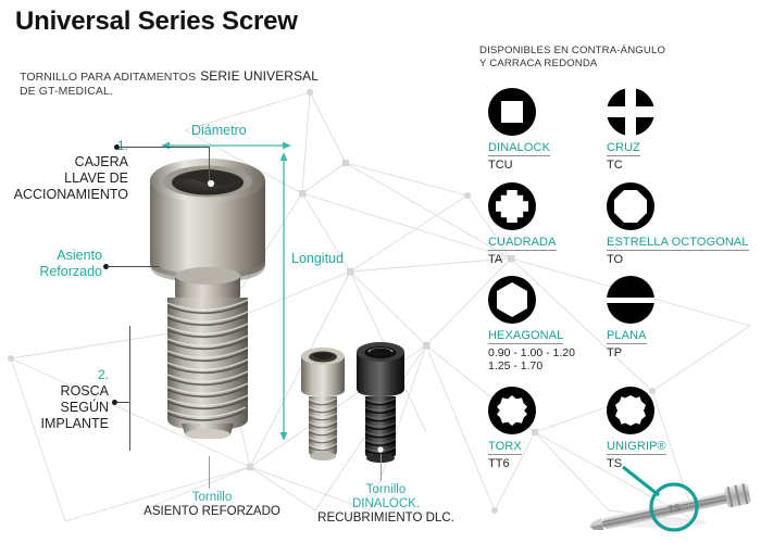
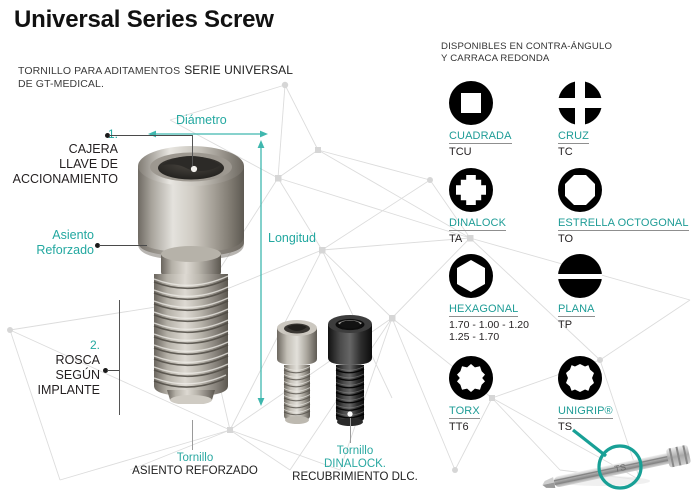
  Universal Series Screw
  TORNILLO PARA ADITAMENTOS SERIE UNIVERSAL
  DE GT-MEDICAL.
  Diámetro
  Longitud
  1.
  CAJERA
  LLAVE DE
  ACCIONAMIENTO
  Asiento
  Reforzado
  2.
  ROSCA
  SEGÚN
  IMPLANTE
  Tornillo
  ASIENTO REFORZADO
  Tornillo
  DINALOCK.
  RECUBRIMIENTO DLC.
  DISPONIBLES EN CONTRA-ÁNGULO
  Y CARRACA REDONDA
- DINALOCK
+ CUADRADA
  TCU
  CRUZ
  TC
- CUADRADA
+ DINALOCK
  TA
  ESTRELLA OCTOGONAL
  TO
  HEXAGONAL
- 0.90 - 1.00 - 1.20
+ 1.70 - 1.00 - 1.20
  1.25 - 1.70
  PLANA
  TP
  TORX
  TT6
  UNIGRIP®
  TS
